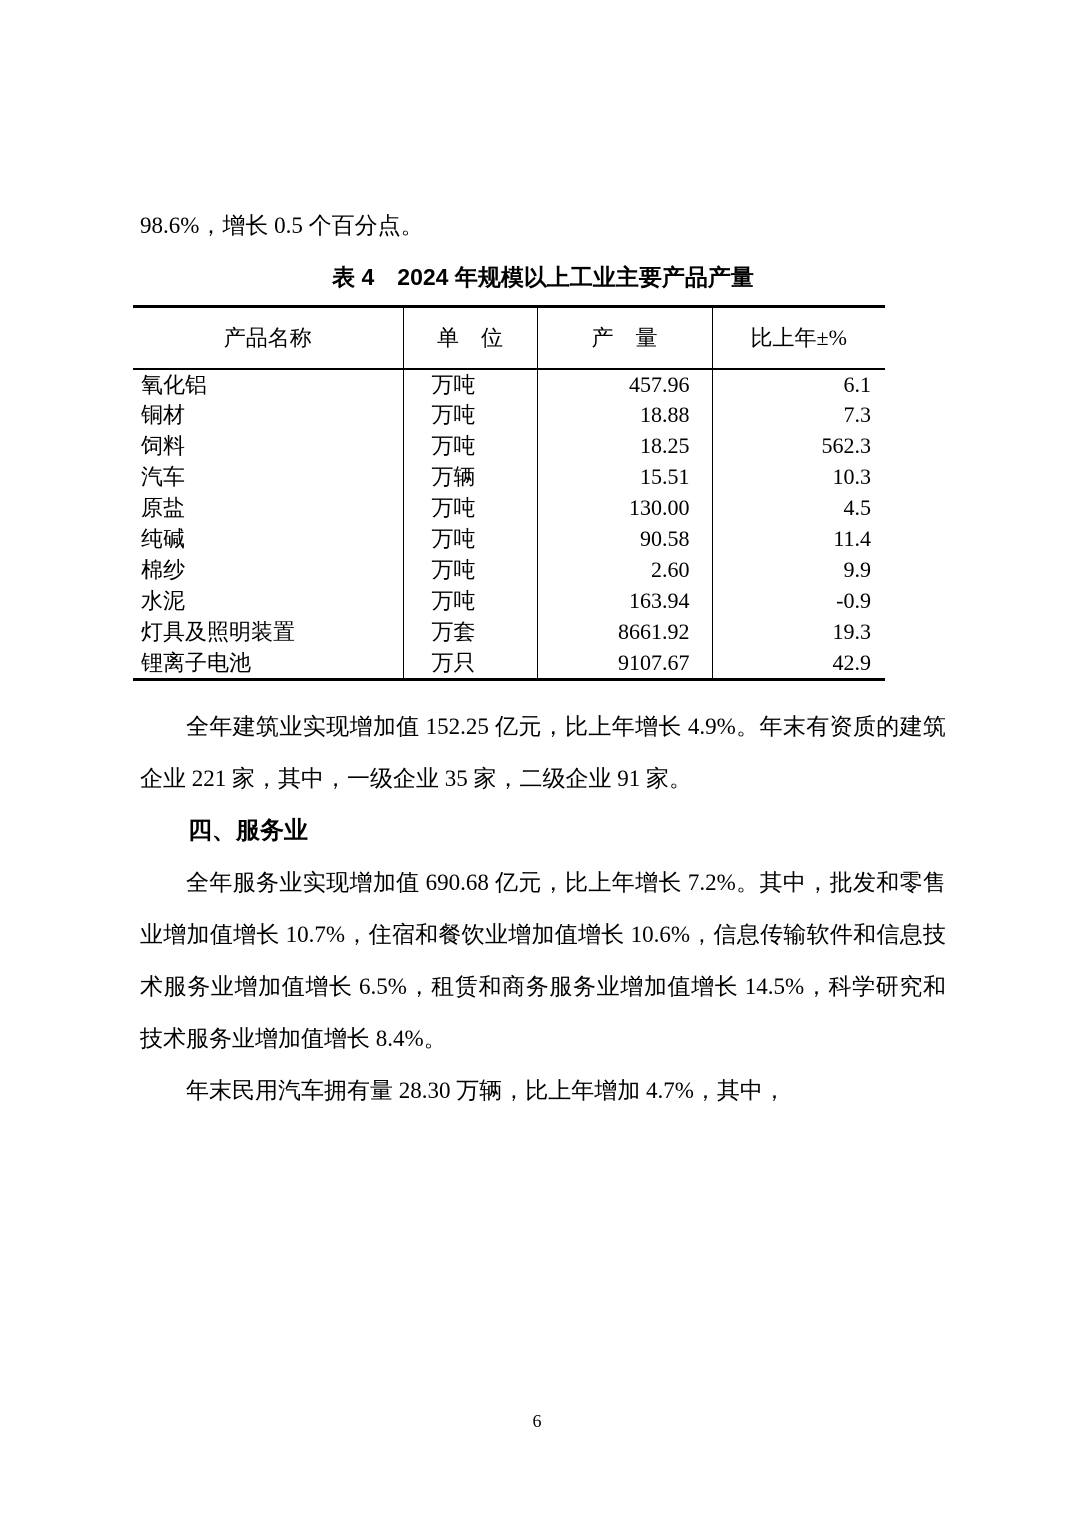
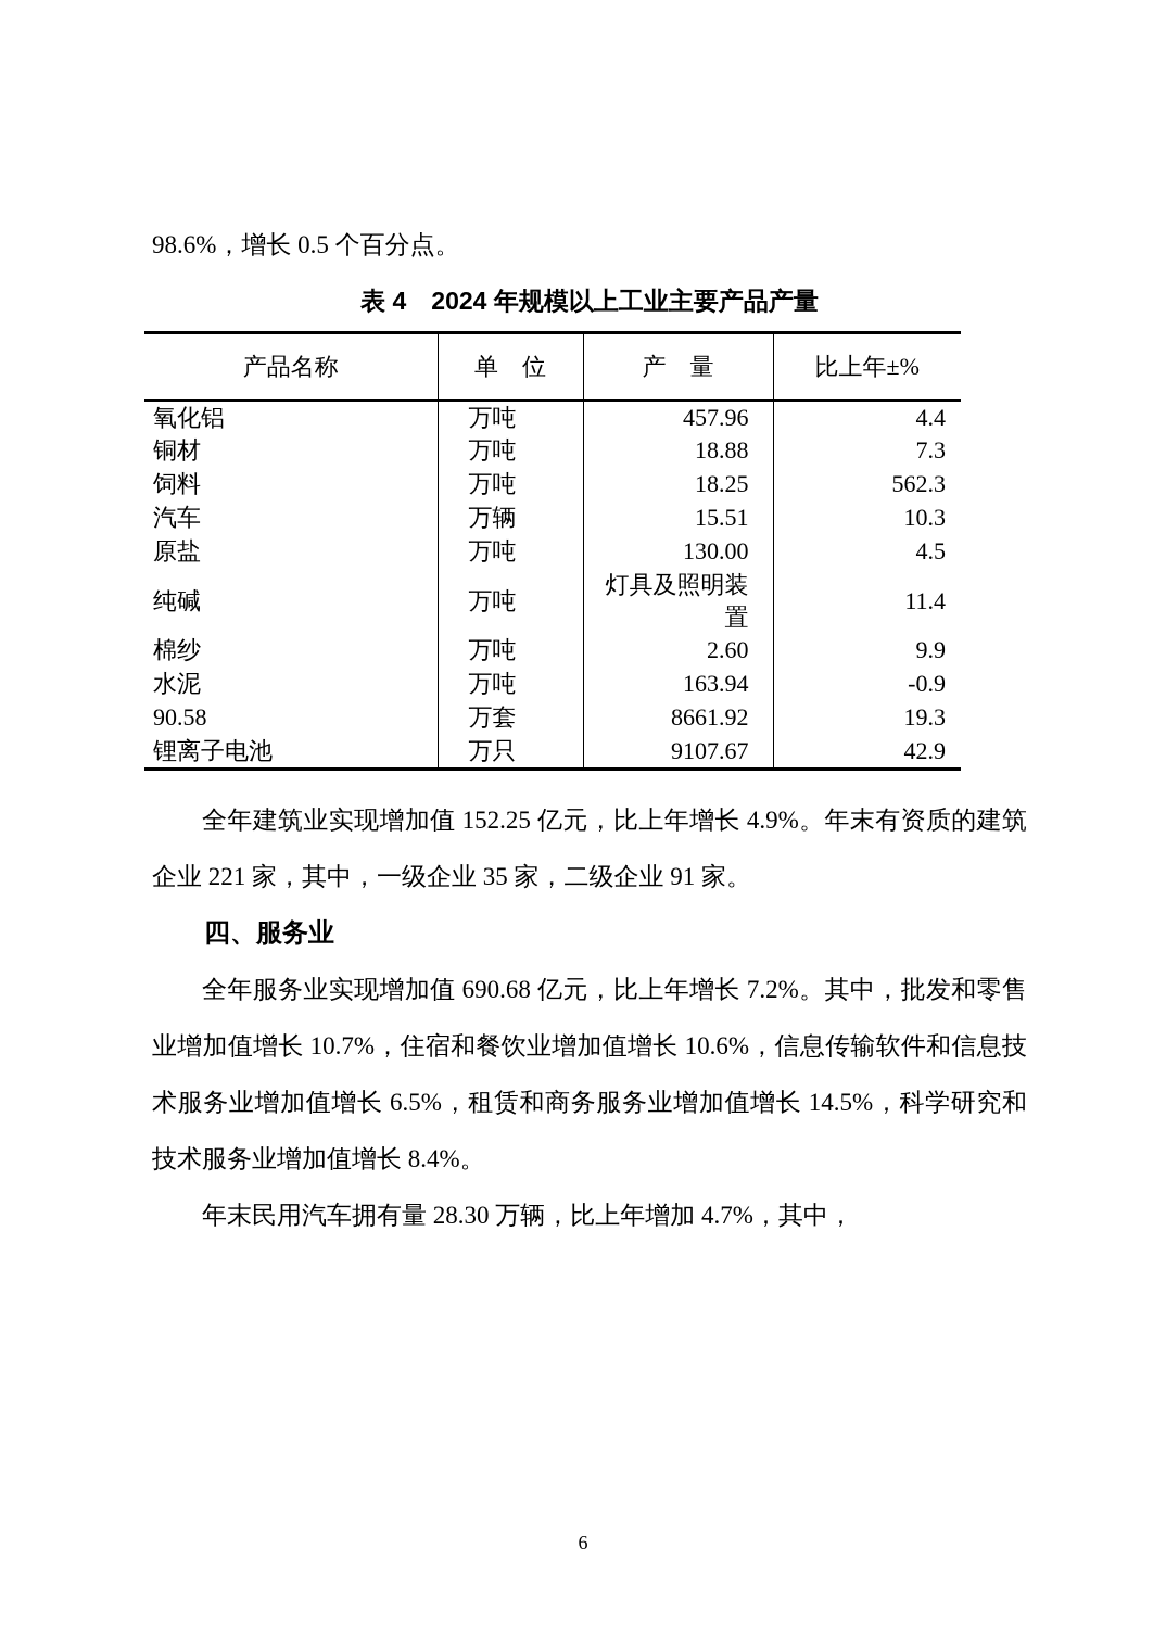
  98.6%，增长 0.5 个百分点。
  表 4 2024 年规模以上工业主要产品产量
  产品名称	单 位	产 量	比上年±%
- 氧化铝	万吨	457.96	6.1
+ 氧化铝	万吨	457.96	4.4
  铜材	万吨	18.88	7.3
  饲料	万吨	18.25	562.3
  汽车	万辆	15.51	10.3
  原盐	万吨	130.00	4.5
- 纯碱	万吨	90.58	11.4
+ 纯碱	万吨	灯具及照明装置	11.4
  棉纱	万吨	2.60	9.9
  水泥	万吨	163.94	-0.9
- 灯具及照明装置	万套	8661.92	19.3
+ 90.58	万套	8661.92	19.3
  锂离子电池	万只	9107.67	42.9
  全年建筑业实现增加值 152.25 亿元，比上年增长 4.9%。年末有资质的建筑企业 221 家，其中，一级企业 35 家，二级企业 91 家。
  四、服务业
  全年服务业实现增加值 690.68 亿元，比上年增长 7.2%。其中，批发和零售业增加值增长 10.7%，住宿和餐饮业增加值增长 10.6%，信息传输软件和信息技术服务业增加值增长 6.5%，租赁和商务服务业增加值增长 14.5%，科学研究和技术服务业增加值增长 8.4%。
  年末民用汽车拥有量 28.30 万辆，比上年增加 4.7%，其中，
  6
